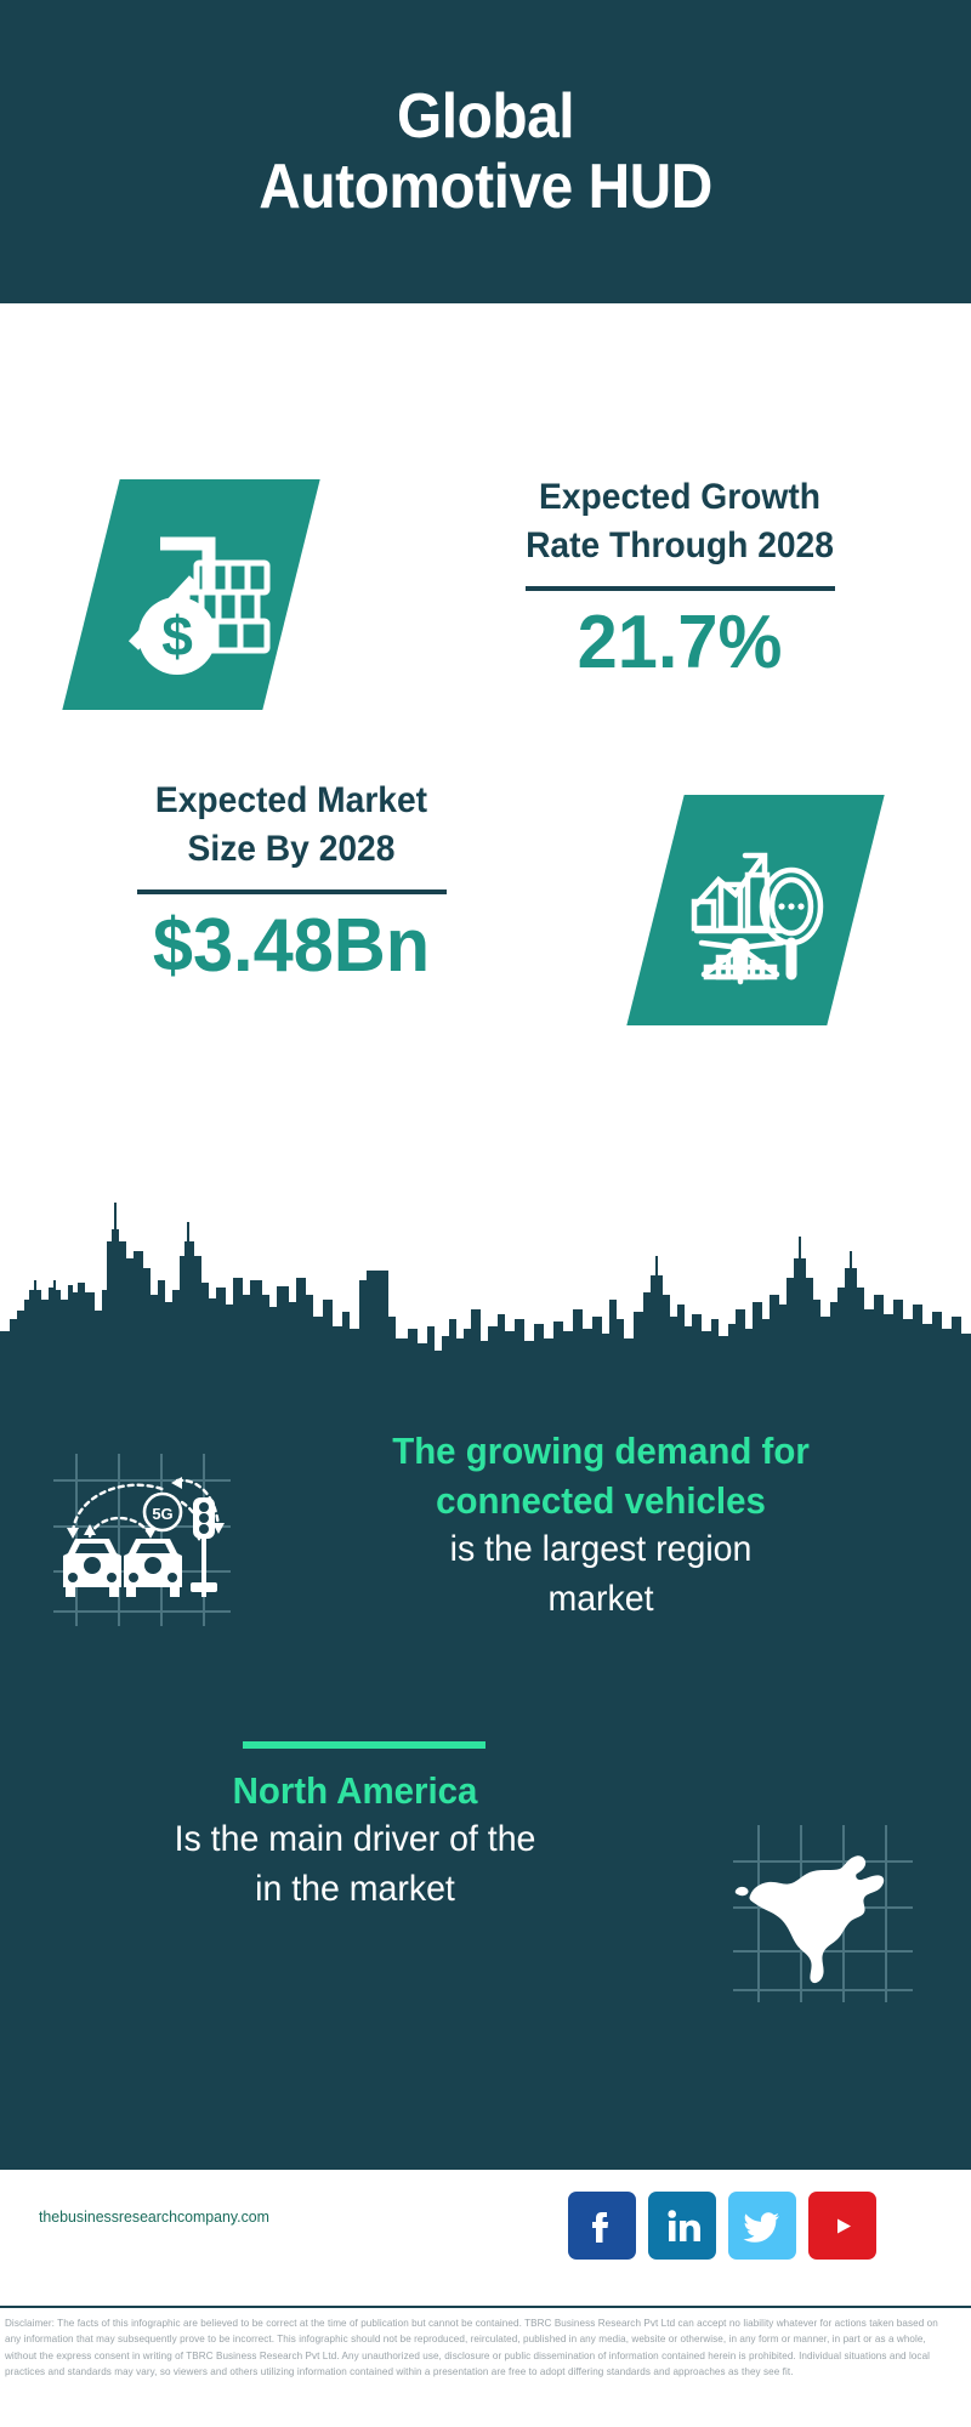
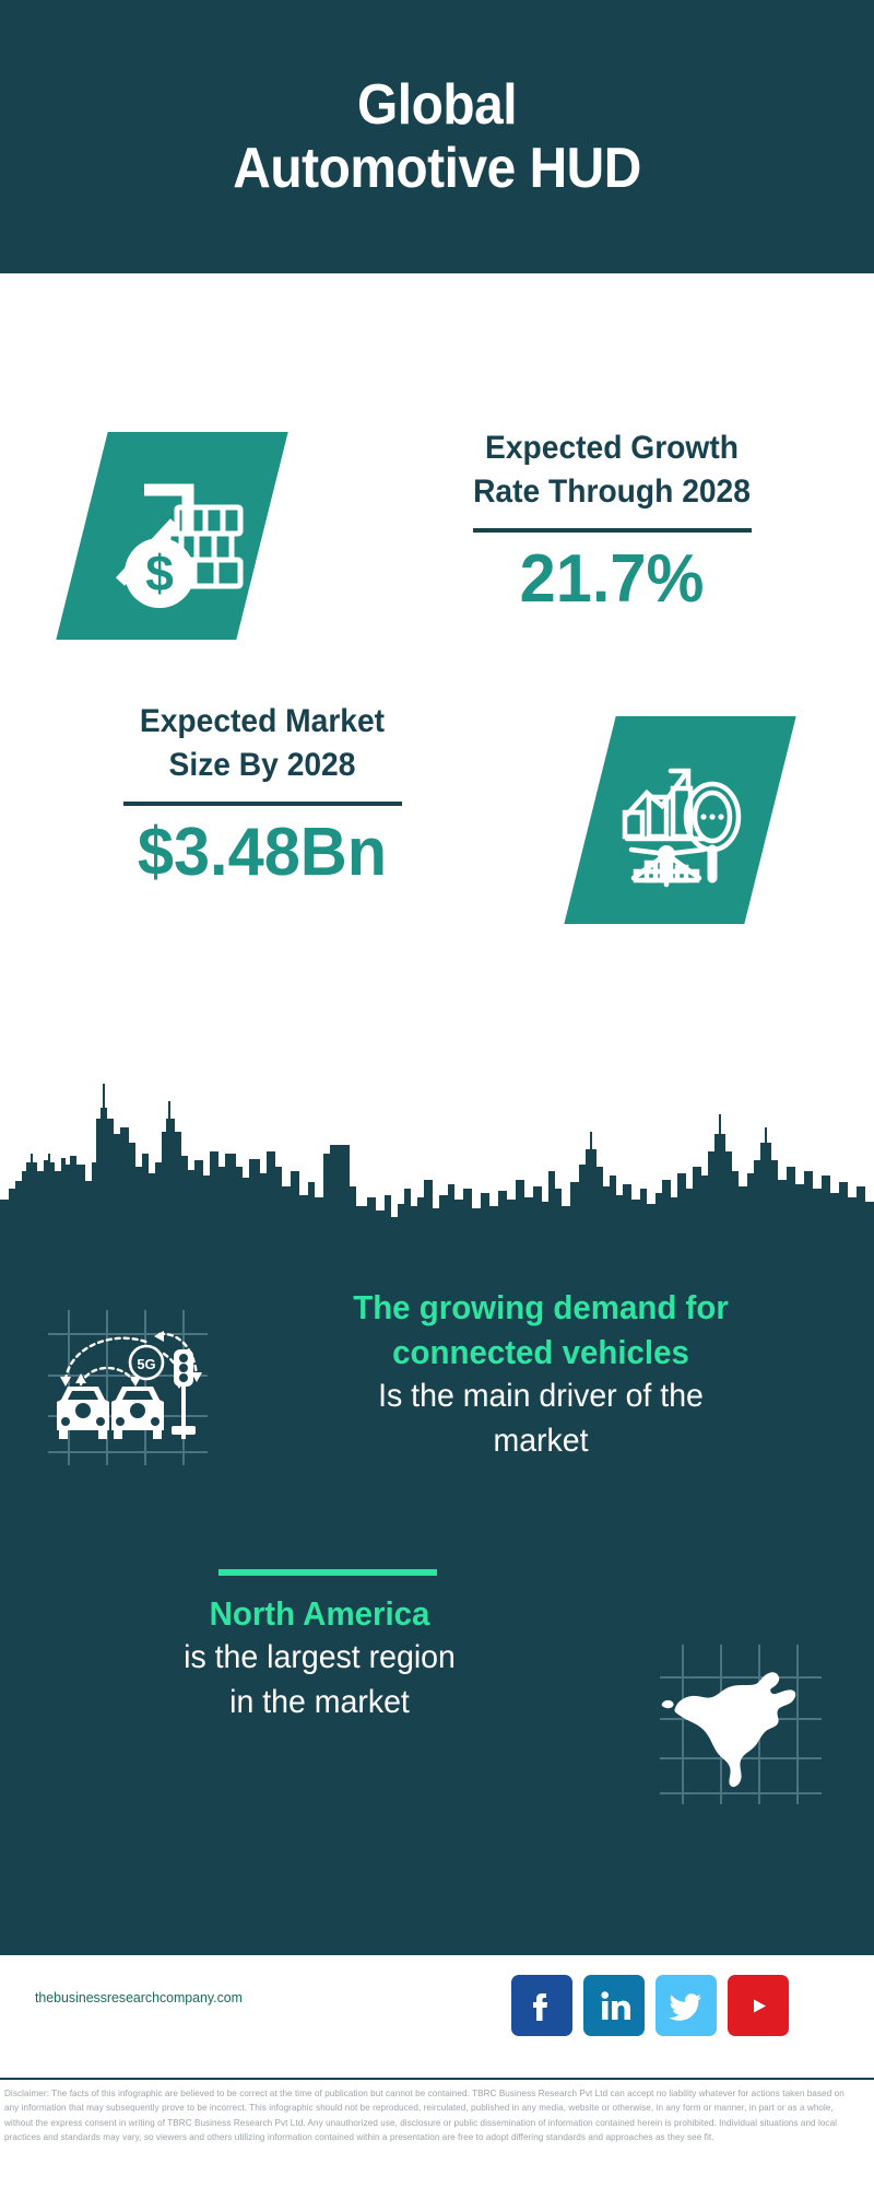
  Global
  Automotive HUD
  Expected Growth
  Rate Through 2028
  21.7%
  Expected Market
  Size By 2028
  $3.48Bn
  5G
  The growing demand for
  connected vehicles
- is the largest region
+ Is the main driver of the
  market
  North America
- Is the main driver of the
+ is the largest region
  in the market
  thebusinessresearchcompany.com
  Disclaimer: The facts of this infographic are believed to be correct at the time of publication but cannot be contained. TBRC Business Research Pvt Ltd can accept no liability whatever for actions taken based on any information that may subsequently prove to be incorrect. This infographic should not be reproduced, reirculated, published in any media, website or otherwise, in any form or manner, in part or as a whole, without the express consent in writing of TBRC Business Research Pvt Ltd. Any unauthorized use, disclosure or public dissemination of information contained herein is prohibited. Individual situations and local practices and standards may vary, so viewers and others utilizing information contained within a presentation are free to adopt differing standards and approaches as they see fit.
